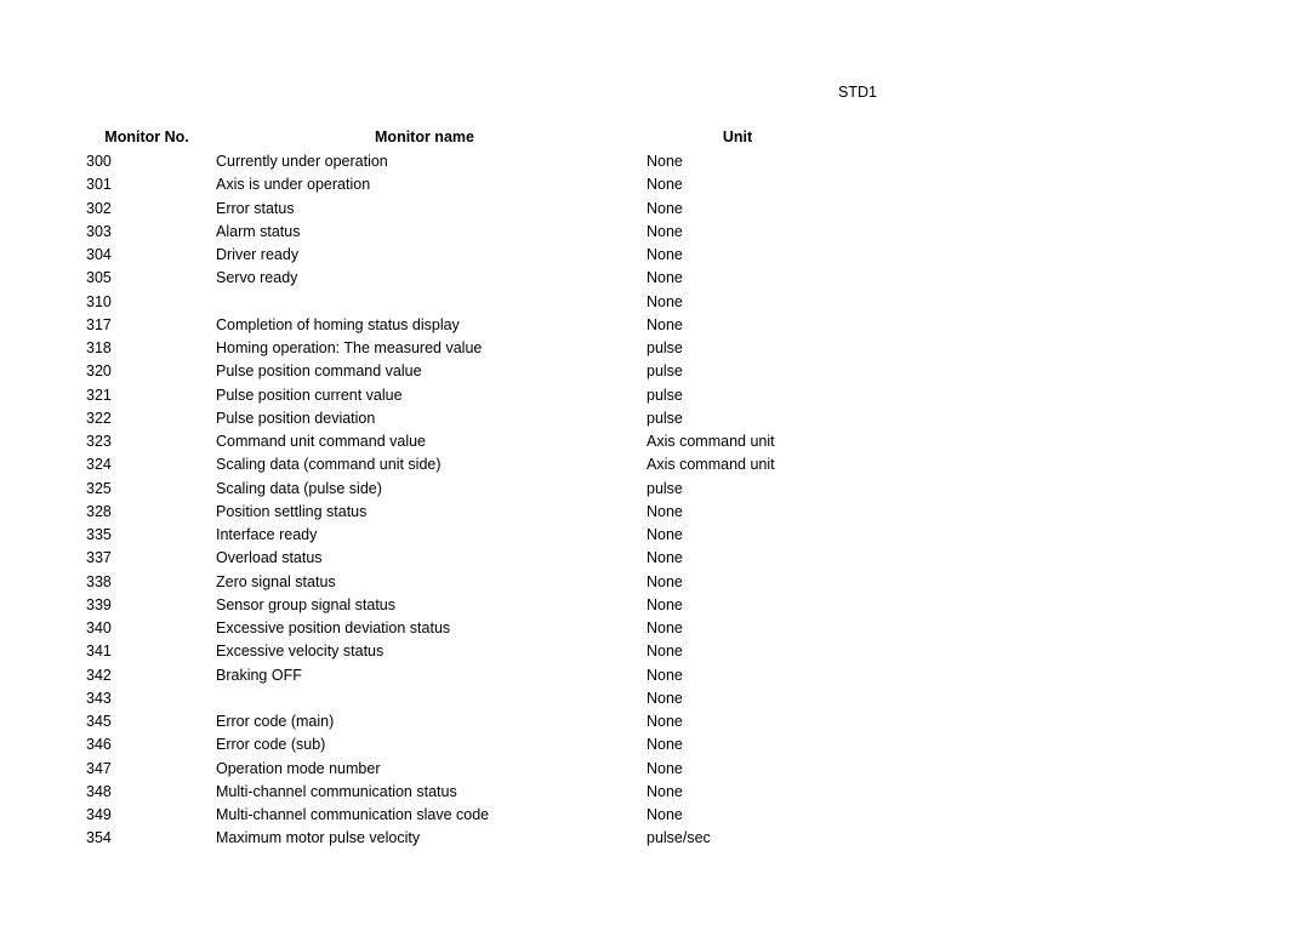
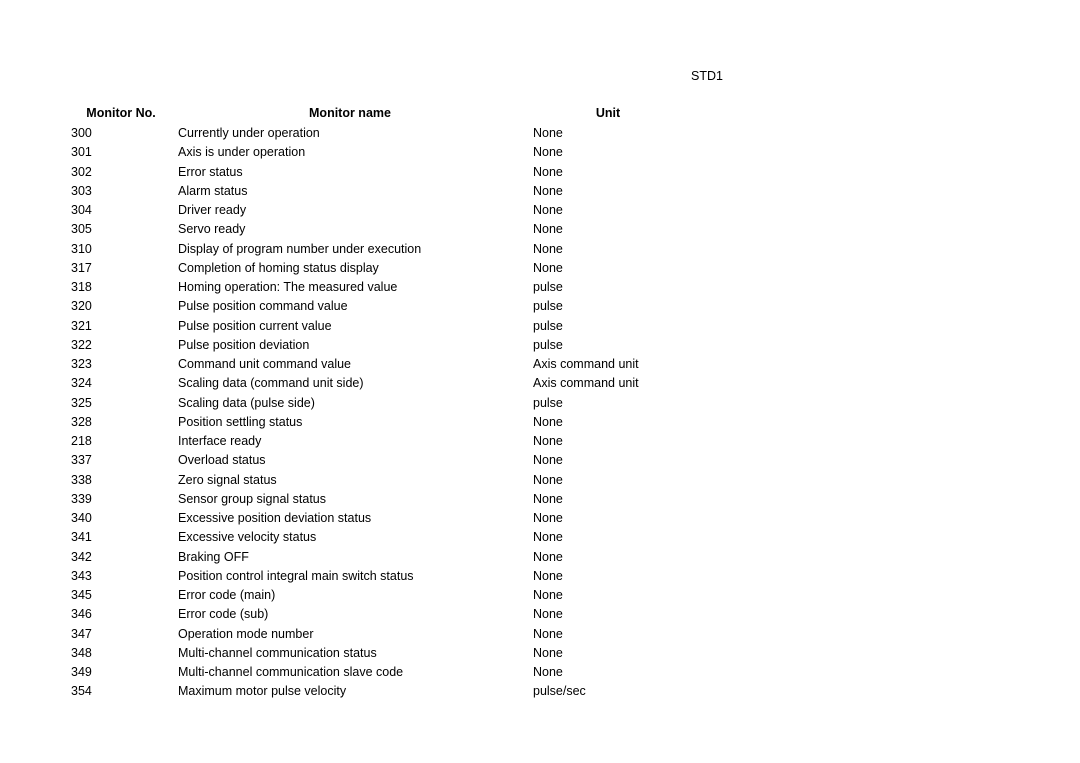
  STD1
  Monitor No.
  Monitor name
  Unit
  300
  Currently under operation
  None
  301
  Axis is under operation
  None
  302
  Error status
  None
  303
  Alarm status
  None
  304
  Driver ready
  None
  305
  Servo ready
  None
  310
+ Display of program number under execution
  None
  317
  Completion of homing status display
  None
  318
  Homing operation: The measured value
  pulse
  320
  Pulse position command value
  pulse
  321
  Pulse position current value
  pulse
  322
  Pulse position deviation
  pulse
  323
  Command unit command value
  Axis command unit
  324
  Scaling data (command unit side)
  Axis command unit
  325
  Scaling data (pulse side)
  pulse
  328
  Position settling status
  None
- 335
+ 218
  Interface ready
  None
  337
  Overload status
  None
  338
  Zero signal status
  None
  339
  Sensor group signal status
  None
  340
  Excessive position deviation status
  None
  341
  Excessive velocity status
  None
  342
  Braking OFF
  None
  343
+ Position control integral main switch status
  None
  345
  Error code (main)
  None
  346
  Error code (sub)
  None
  347
  Operation mode number
  None
  348
  Multi-channel communication status
  None
  349
  Multi-channel communication slave code
  None
  354
  Maximum motor pulse velocity
  pulse/sec
